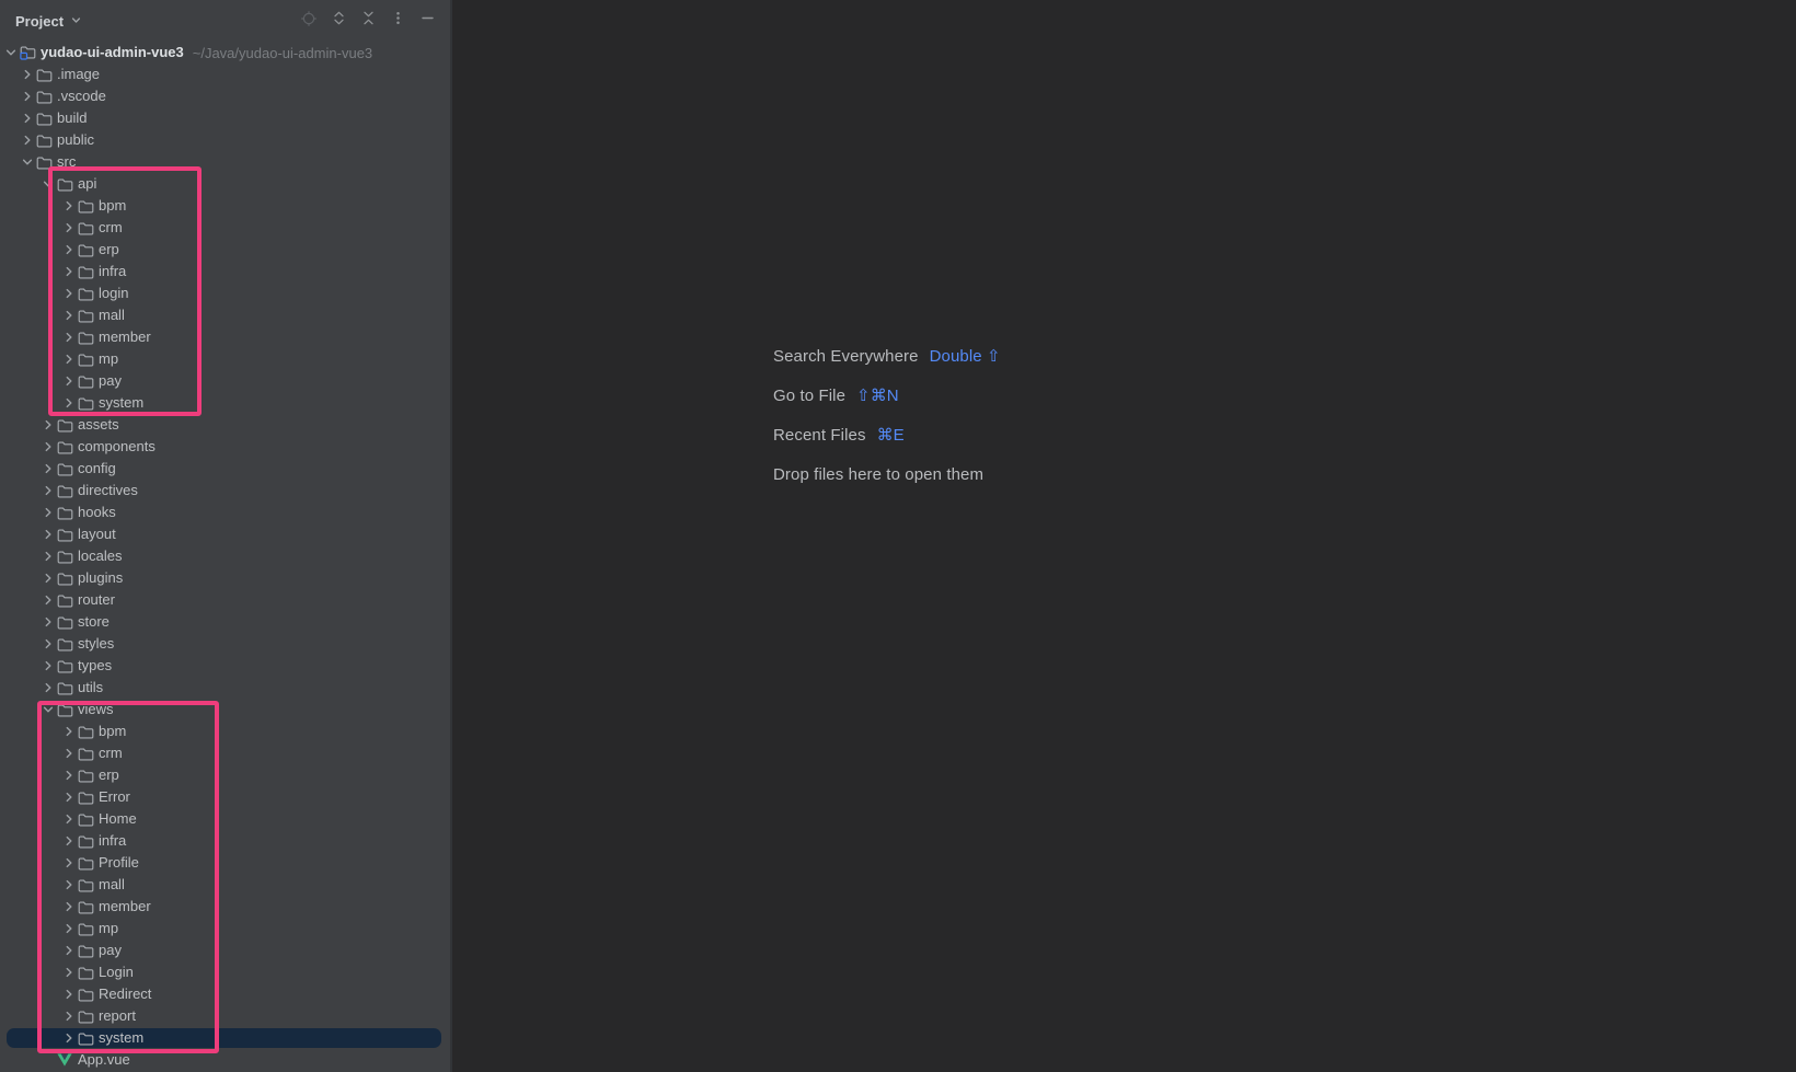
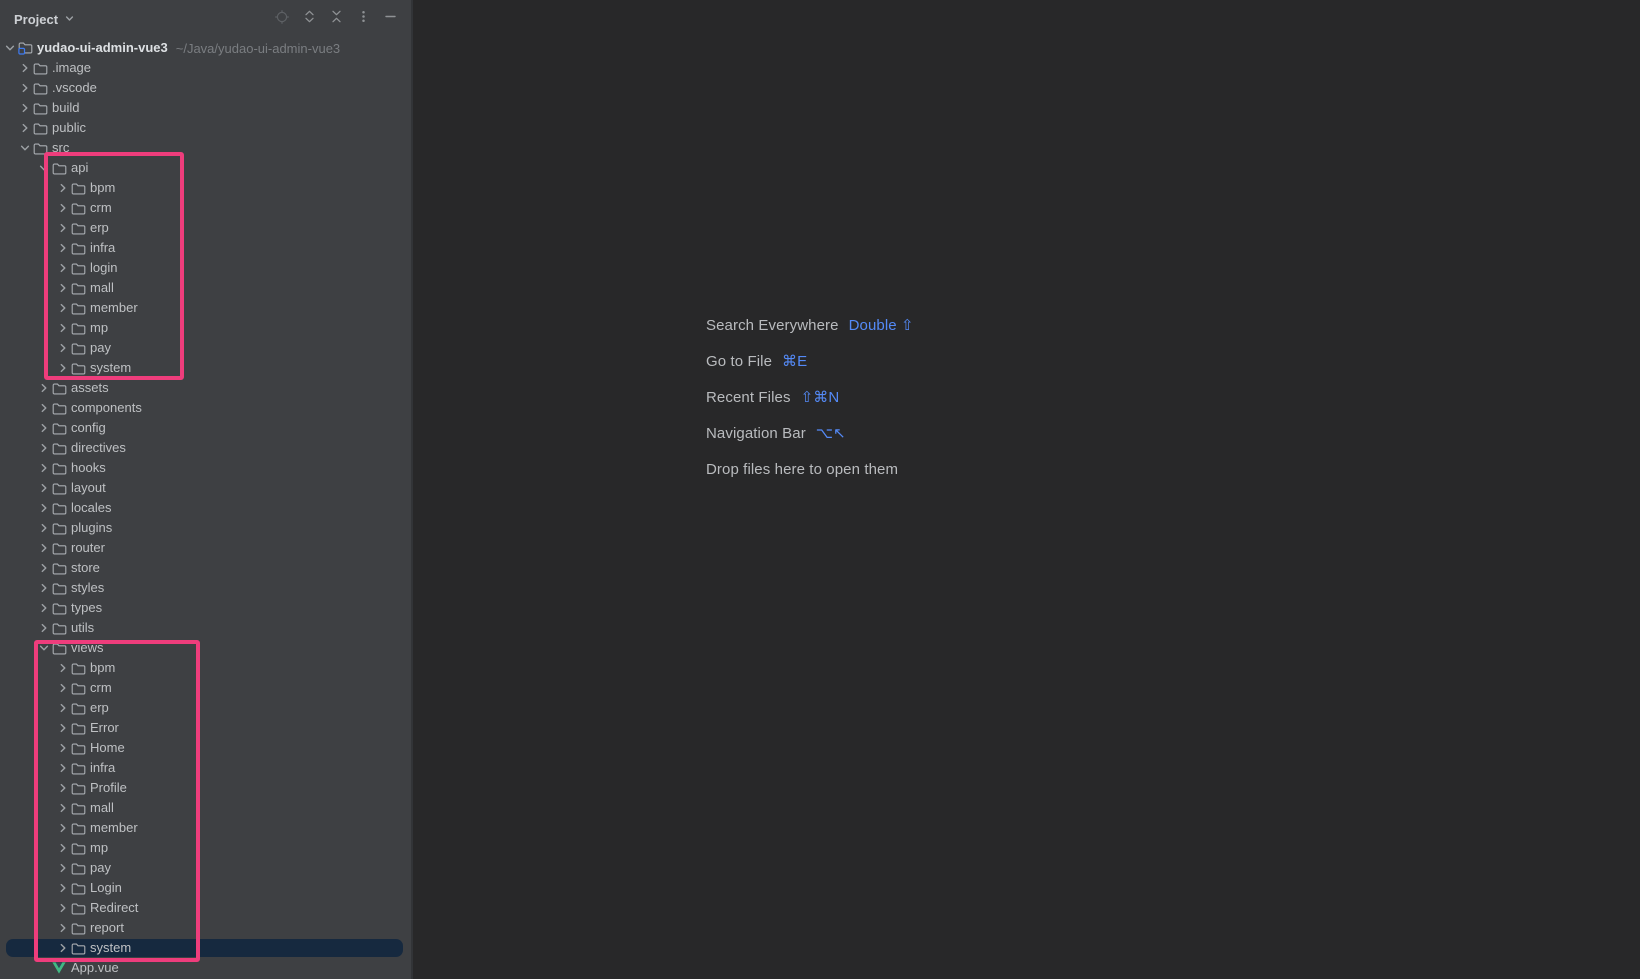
  Project
  yudao-ui-admin-vue3
  ~/Java/yudao-ui-admin-vue3
  .image
  .vscode
  build
  public
  src
  api
  bpm
  crm
  erp
  infra
  login
  mall
  member
  mp
  pay
  system
  assets
  components
  config
  directives
  hooks
  layout
  locales
  plugins
  router
  store
  styles
  types
  utils
  views
  bpm
  crm
  erp
  Error
  Home
  infra
  Profile
  mall
  member
  mp
  pay
  Login
  Redirect
  report
  system
  App.vue
  Search Everywhere
  Double ⇧
  Go to File
- ⇧⌘N
+ ⌘E
  Recent Files
- ⌘E
+ ⇧⌘N
+ Navigation Bar
+ ⌥↖
  Drop files here to open them
